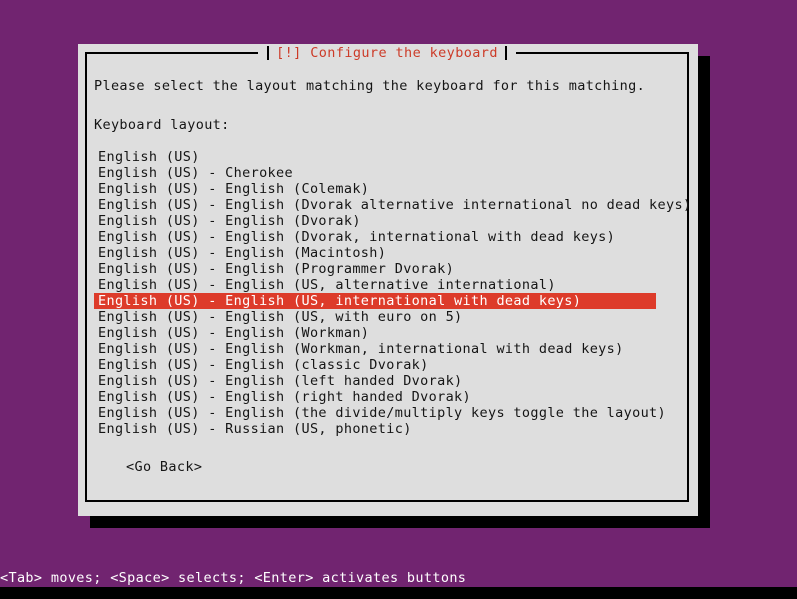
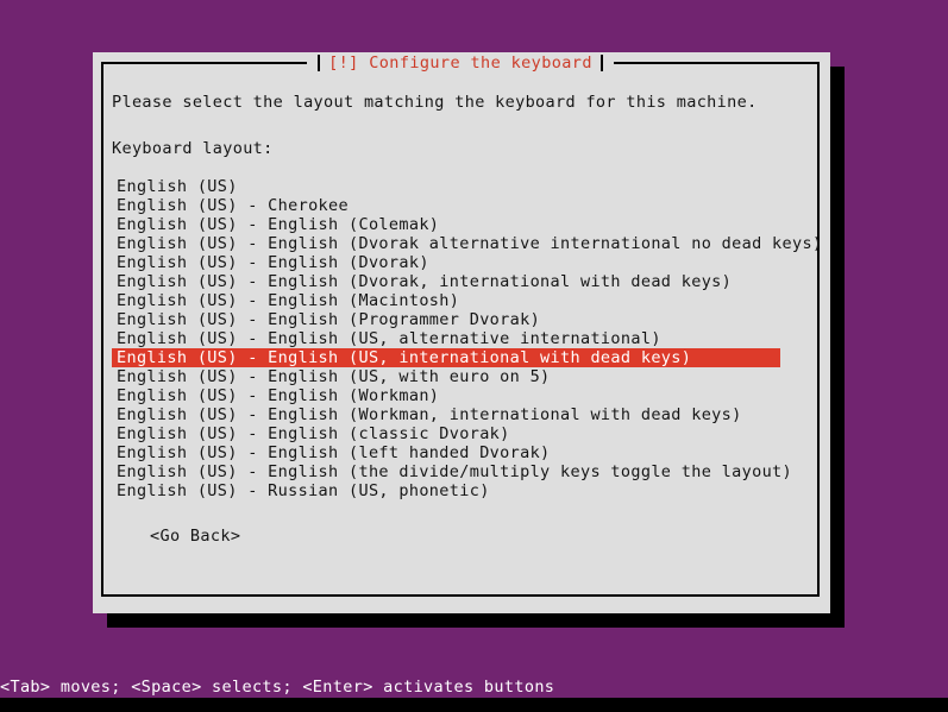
  [!] Configure the keyboard
- Please select the layout matching the keyboard for this matching.
+ Please select the layout matching the keyboard for this machine.
  Keyboard layout:
  English (US)
  English (US) - Cherokee
  English (US) - English (Colemak)
  English (US) - English (Dvorak alternative international no dead keys)
  English (US) - English (Dvorak)
  English (US) - English (Dvorak, international with dead keys)
  English (US) - English (Macintosh)
  English (US) - English (Programmer Dvorak)
  English (US) - English (US, alternative international)
  English (US) - English (US, international with dead keys)
  English (US) - English (US, with euro on 5)
  English (US) - English (Workman)
  English (US) - English (Workman, international with dead keys)
  English (US) - English (classic Dvorak)
  English (US) - English (left handed Dvorak)
- English (US) - English (right handed Dvorak)
  English (US) - English (the divide/multiply keys toggle the layout)
  English (US) - Russian (US, phonetic)
  <Go Back>
  <Tab> moves; <Space> selects; <Enter> activates buttons
